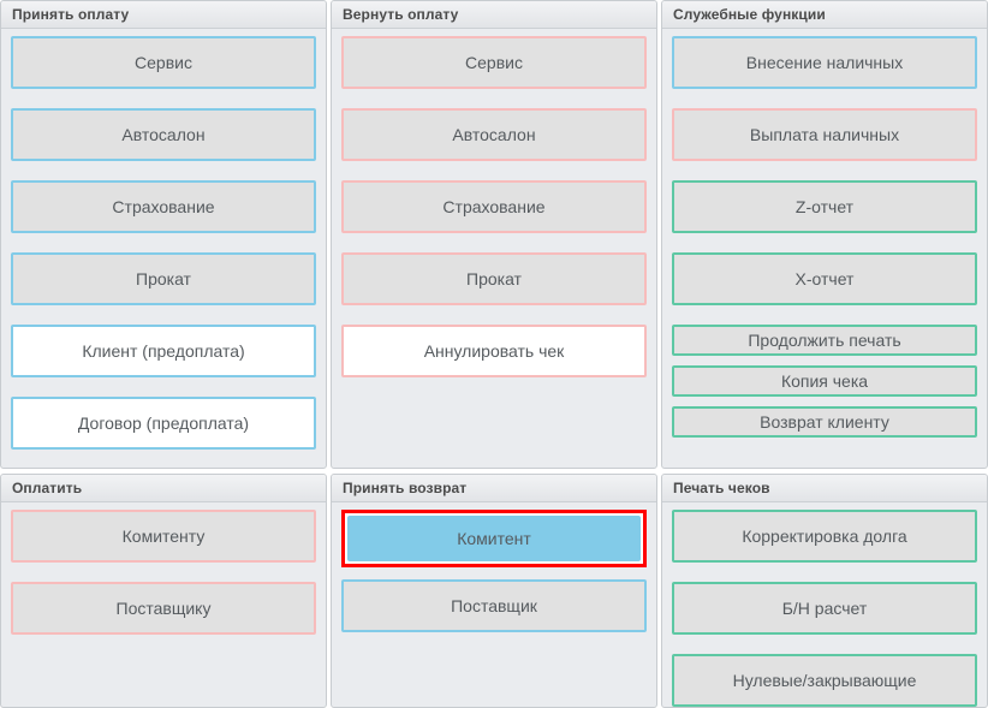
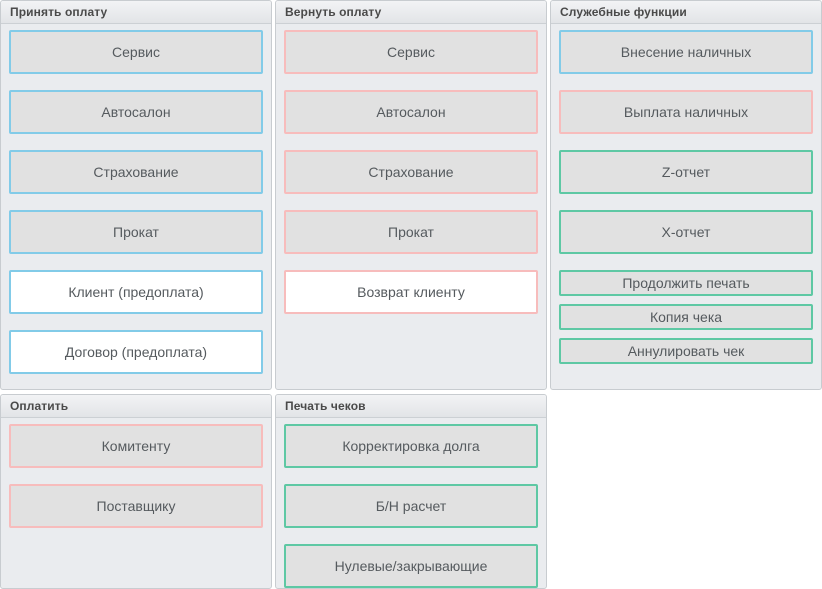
  Принять оплату
  Сервис
  Автосалон
  Страхование
  Прокат
  Клиент (предоплата)
  Договор (предоплата)
  Вернуть оплату
  Сервис
  Автосалон
  Страхование
  Прокат
- Аннулировать чек
+ Возврат клиенту
  Служебные функции
  Внесение наличных
  Выплата наличных
  Z-отчет
  X-отчет
  Продолжить печать
  Копия чека
- Возврат клиенту
+ Аннулировать чек
  Оплатить
  Комитенту
  Поставщику
- Принять возврат
- Комитент
- Поставщик
  Печать чеков
  Корректировка долга
  Б/Н расчет
  Нулевые/закрывающие
